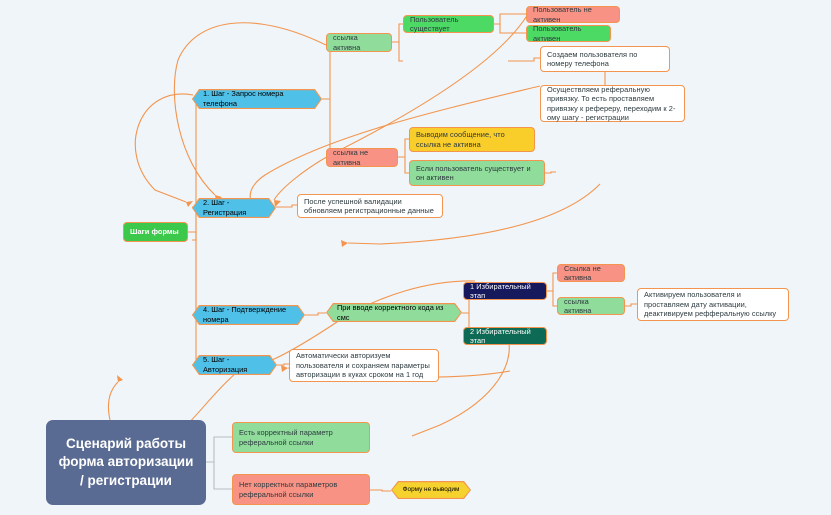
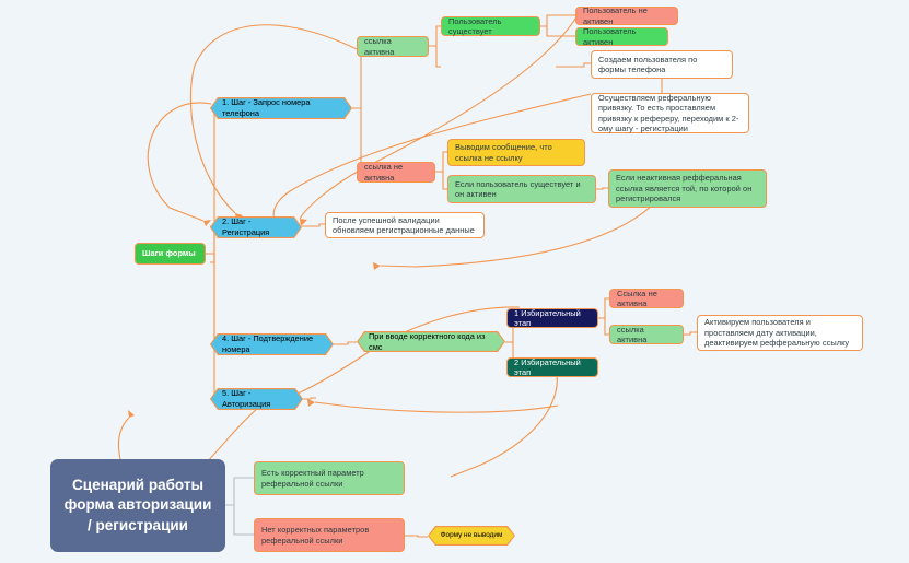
  Сценарий работы форма авторизации / регистрации
  Шаги формы
  1. Шаг - Запрос номера телефона
  2. Шаг - Регистрация
  4. Шаг - Подтверждение номера
  5. Шаг - Авторизация
  ссылка активна
  ссылка не активна
  Пользователь существует
  Пользователь не активен
  Пользователь активен
- Создаем пользователя по номеру телефона
+ Создаем пользователя по формы телефона
  Осуществляем реферальную привязку. То есть проставляем привязку к рефереру, переходим к 2-ому шагу - регистрации
- Выводим сообщение, что ссылка не активна
+ Выводим сообщение, что ссылка не ссылку
  Если пользователь существует и он активен
+ Если неактивная рефферальная ссылка является той, по которой он регистрировался
  После успешной валидации обновляем регистрационные данные
  При вводе корректного кода из смс
  1 Избирательный этап
  2 Избирательный этап
  Ссылка не активна
  ссылка активна
  Активируем пользователя и проставляем дату активации, деактивируем рефферальную ссылку
- Автоматически авторизуем пользователя и сохраняем параметры авторизации в куках сроком на 1 год
  Есть корректный параметр реферальной ссылки
  Нет корректных параметров реферальной ссылки
